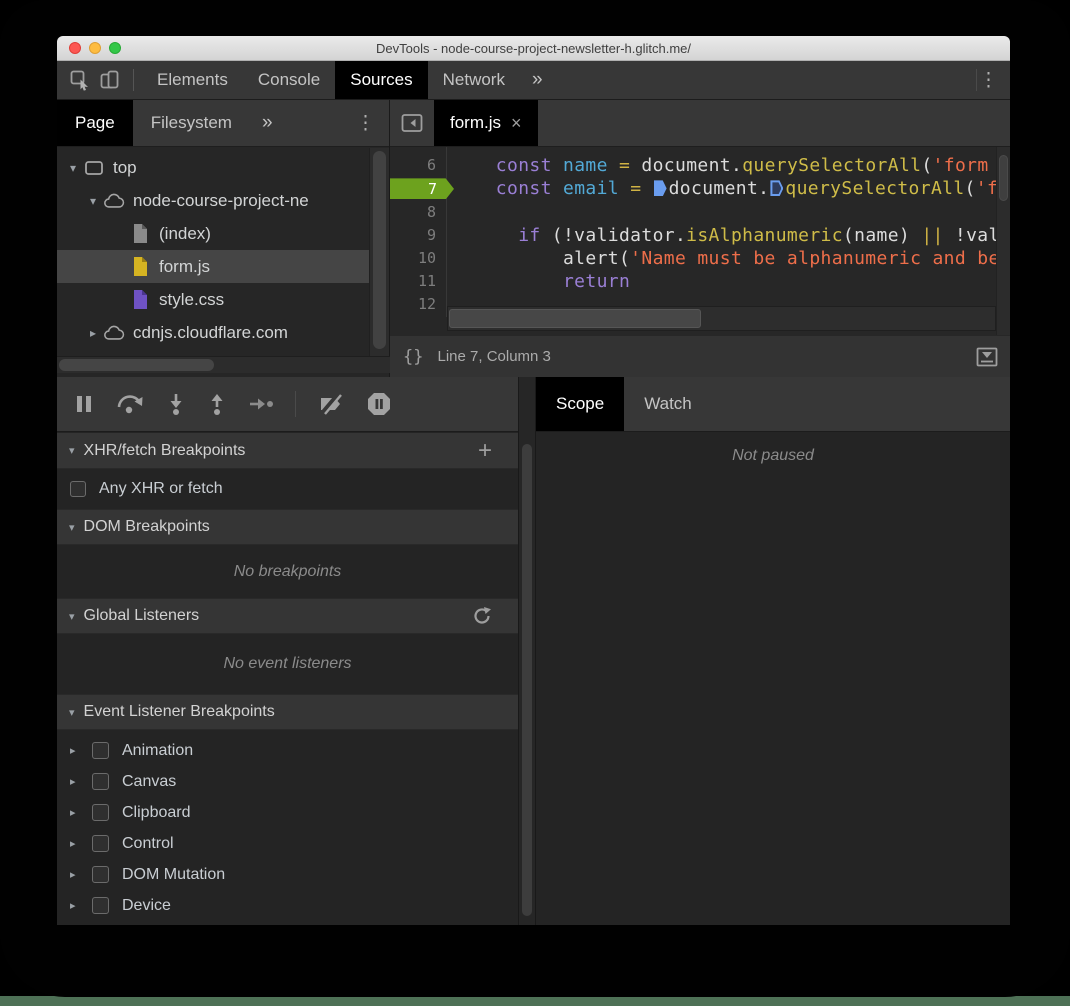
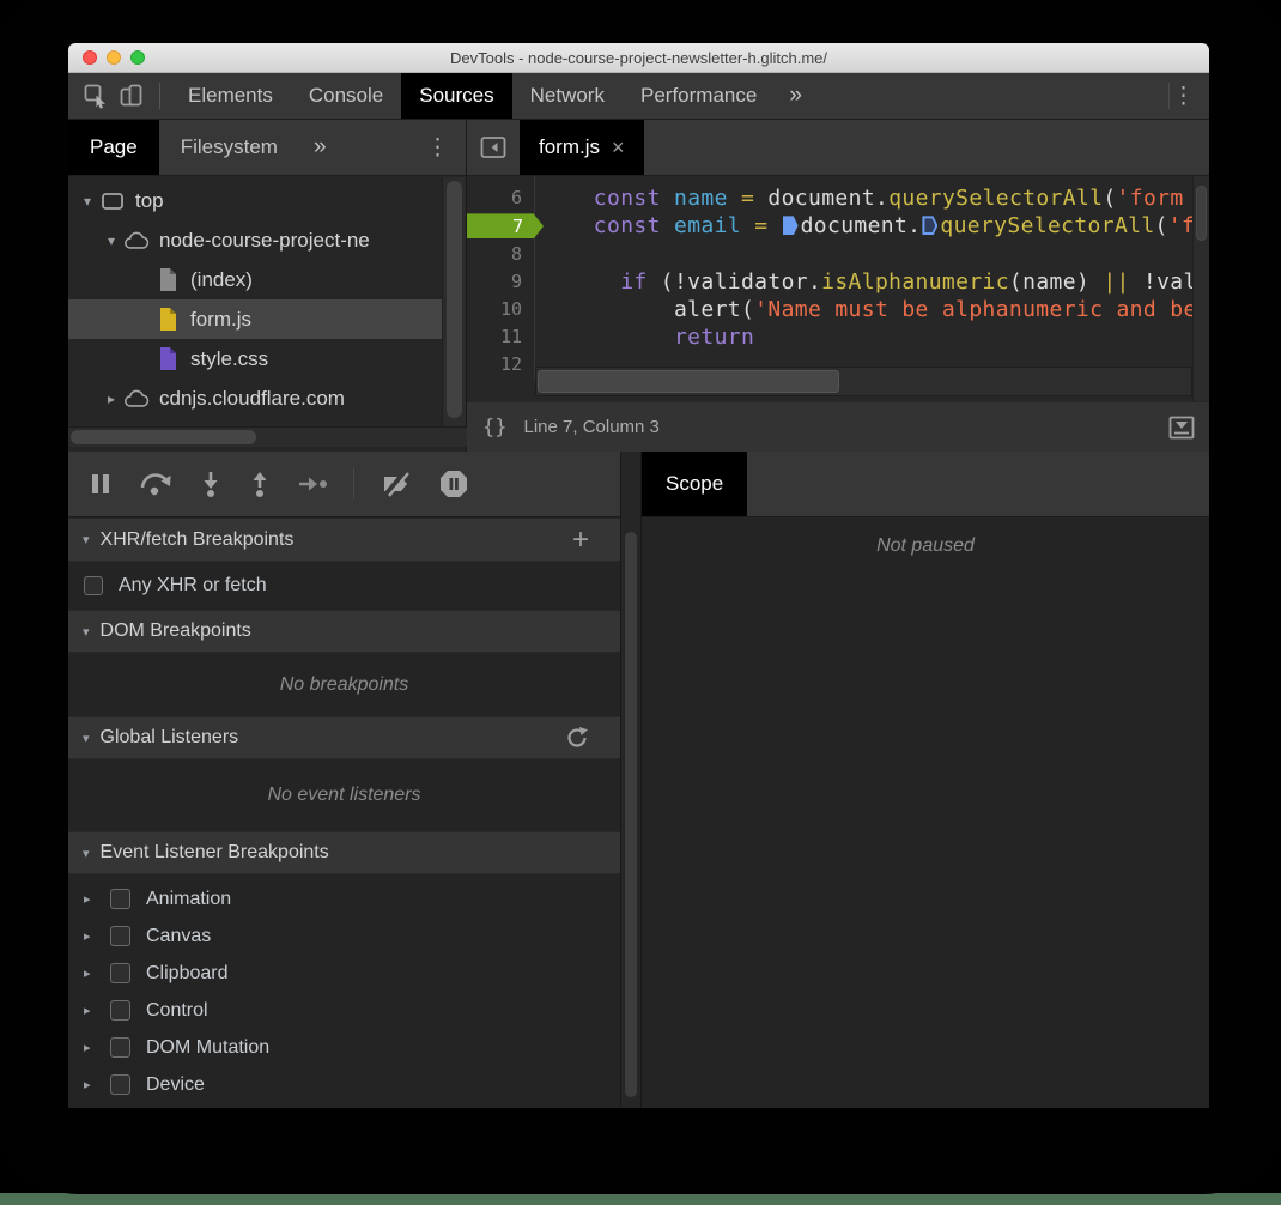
  DevTools - node-course-project-newsletter-h.glitch.me/
  Elements
  Console
  Sources
  Network
+ Performance
  »
  ⋮
  Page
  Filesystem
  »
  ⋮
  ▾
  top
  ▾
  node-course-project-ne
  (index)
  form.js
  style.css
  ▸
  cdnjs.cloudflare.com
  form.js
  ×
  6
  const name = document.querySelectorAll('form
  7
  const email = document. querySelectorAll('f
  8
  9
  if (!validator.isAlphanumeric(name) || !val
  10
  alert('Name must be alphanumeric and be
  11
  return
  12
  {}
  Line 7, Column 3
  ▾
  XHR/fetch Breakpoints
  +
  Any XHR or fetch
  ▾
  DOM Breakpoints
  No breakpoints
  ▾
  Global Listeners
  No event listeners
  ▾
  Event Listener Breakpoints
  ▸
  Animation
  ▸
  Canvas
  ▸
  Clipboard
  ▸
  Control
  ▸
  DOM Mutation
  ▸
  Device
  Scope
- Watch
  Not paused
